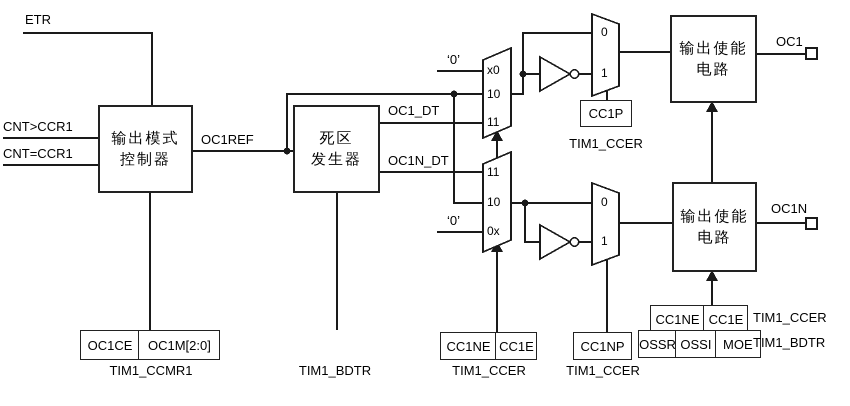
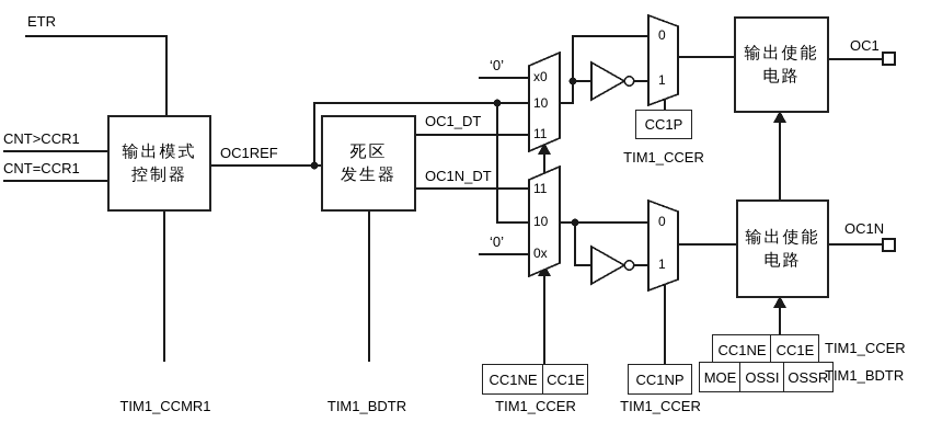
  输出模式
  控制器
  死区
  发生器
  输出使能
  电路
  输出使能
  电路
  ETR
  CNT>CCR1
  CNT=CCR1
  OC1REF
  OC1_DT
  OC1N_DT
  ‘0’
  ‘0’
  OC1
  OC1N
  x0
  10
  11
  11
  10
  0x
  0
  1
  0
  1
  CC1P
  TIM1_CCER
- OC1CE
- OC1M[2:0]
  TIM1_CCMR1
  TIM1_BDTR
  CC1NE
  CC1E
  TIM1_CCER
  CC1NP
  TIM1_CCER
  CC1NE
  CC1E
  TIM1_CCER
- OSSR
+ MOE
  OSSI
- MOE
+ OSSR
  TIM1_BDTR
